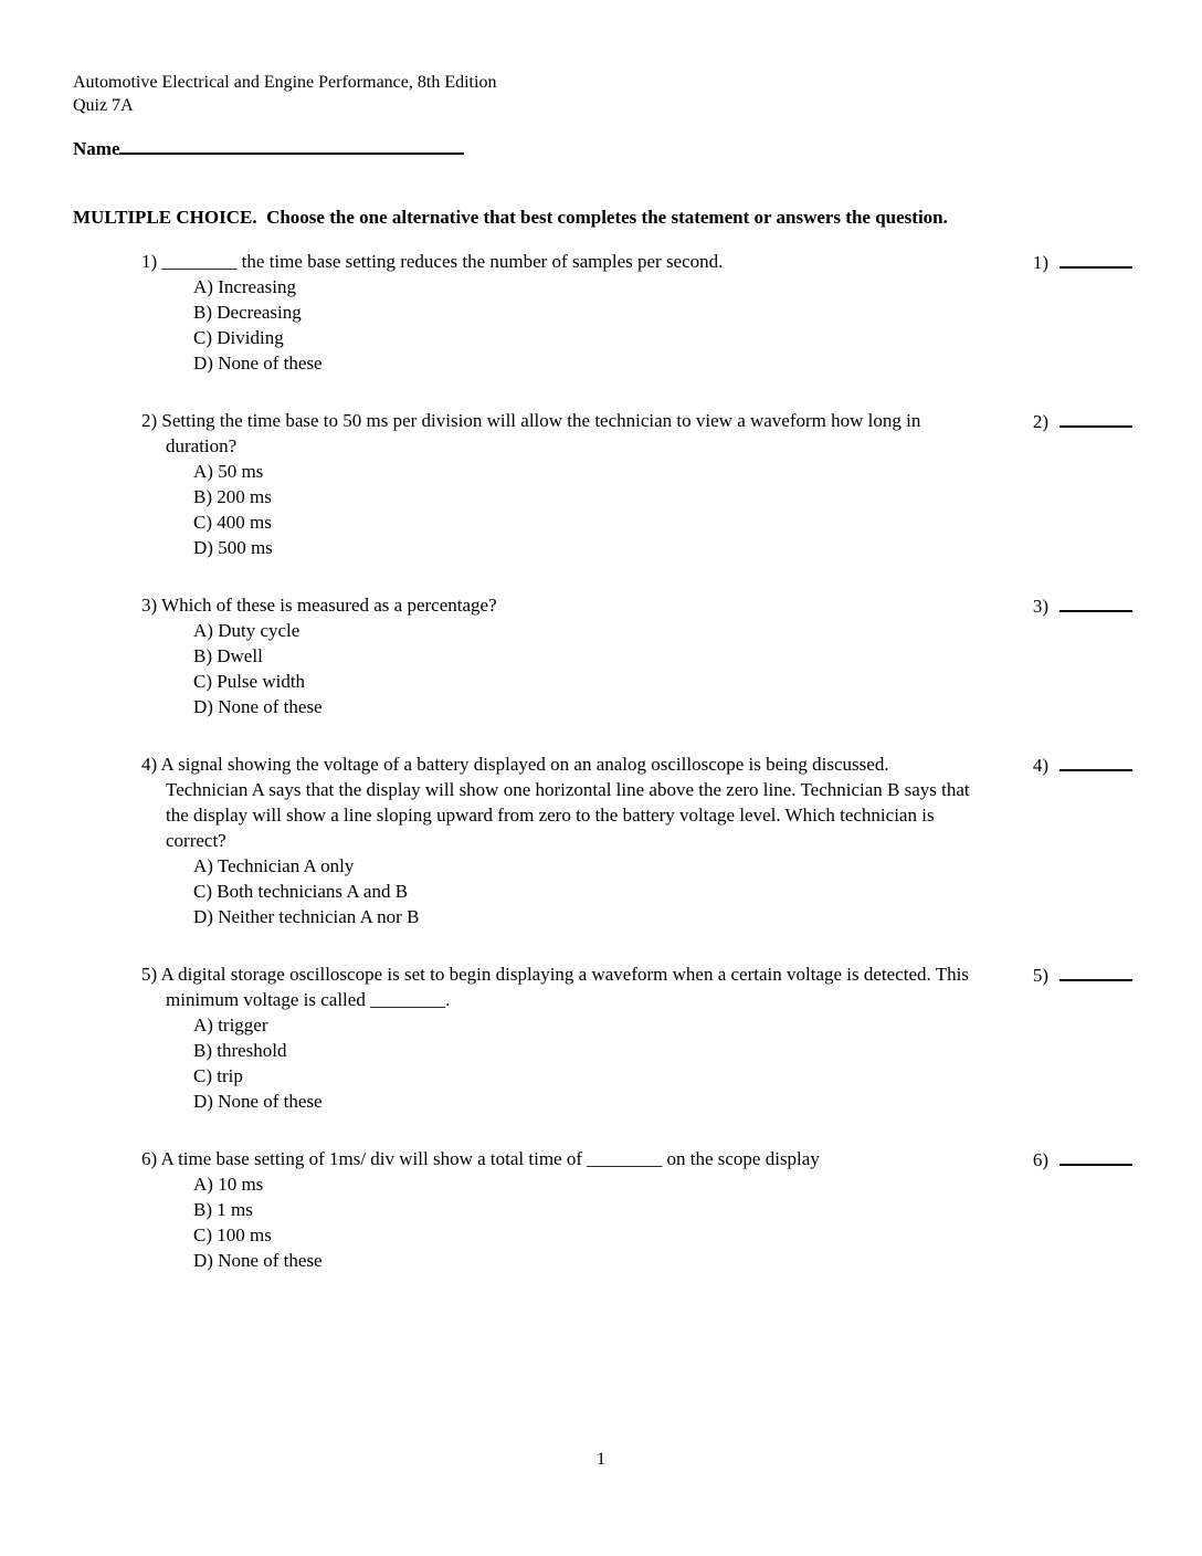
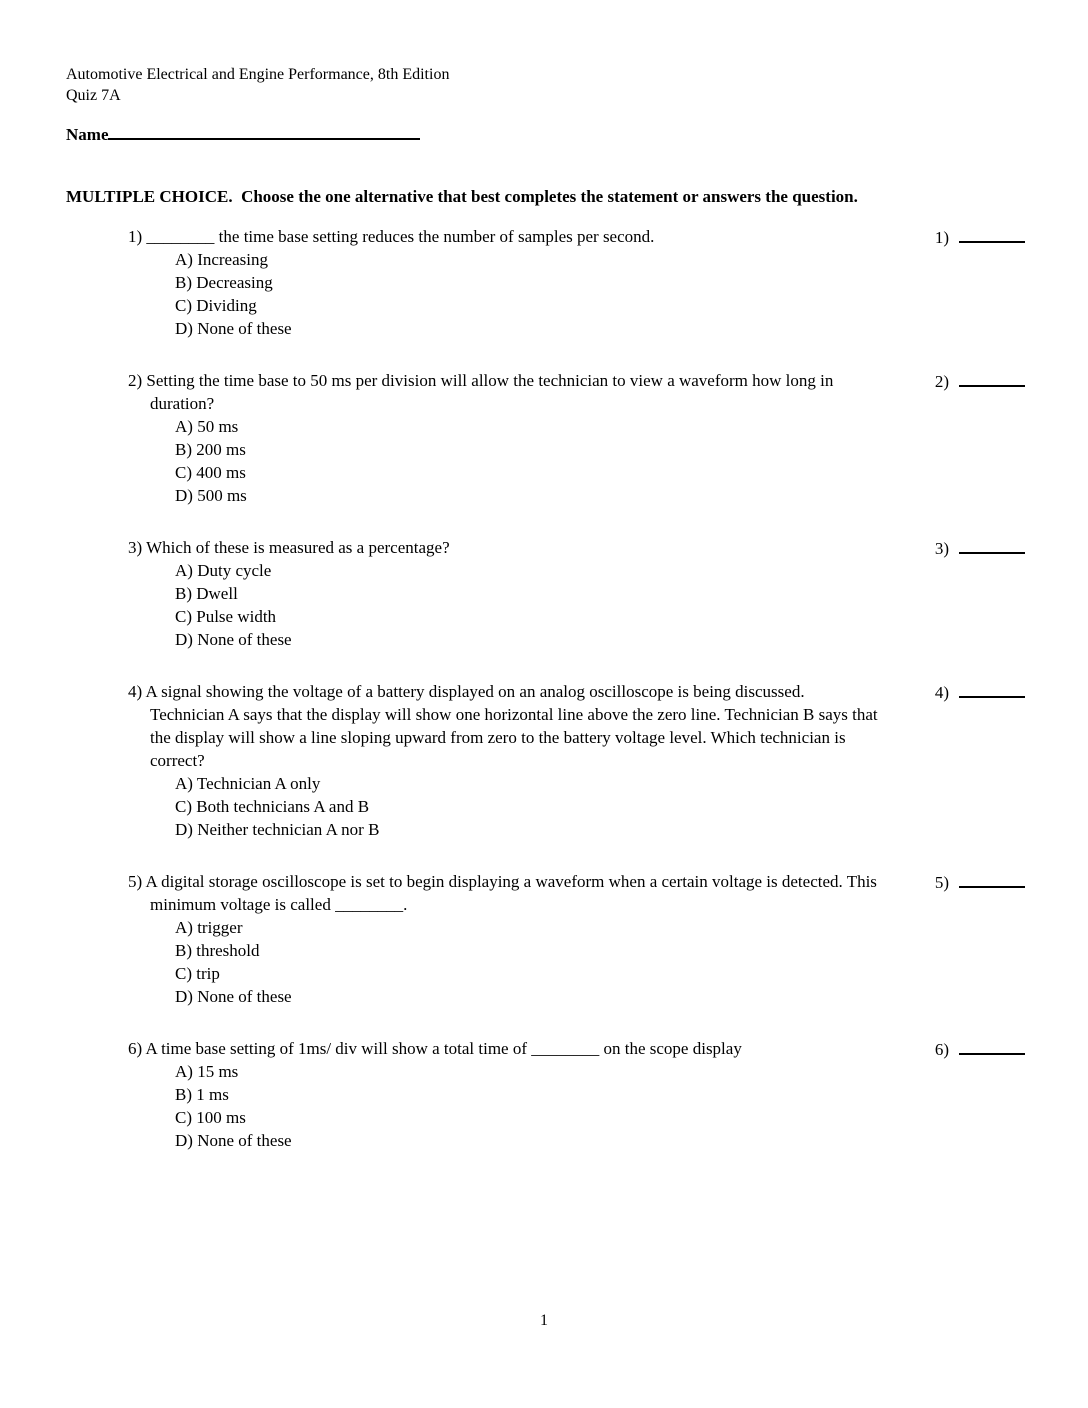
  Automotive Electrical and Engine Performance, 8th Edition
  Quiz 7A
  Name
  MULTIPLE CHOICE. Choose the one alternative that best completes the statement or answers the question.
  1) ________ the time base setting reduces the number of samples per second.
  A) Increasing
  B) Decreasing
  C) Dividing
  D) None of these
  1)
  2) Setting the time base to 50 ms per division will allow the technician to view a waveform how long in duration?
  A) 50 ms
  B) 200 ms
  C) 400 ms
  D) 500 ms
  2)
  3) Which of these is measured as a percentage?
  A) Duty cycle
  B) Dwell
  C) Pulse width
  D) None of these
  3)
  4) A signal showing the voltage of a battery displayed on an analog oscilloscope is being discussed. Technician A says that the display will show one horizontal line above the zero line. Technician B says that the display will show a line sloping upward from zero to the battery voltage level. Which technician is correct?
  A) Technician A only
  C) Both technicians A and B
  D) Neither technician A nor B
  4)
  5) A digital storage oscilloscope is set to begin displaying a waveform when a certain voltage is detected. This minimum voltage is called ________.
  A) trigger
  B) threshold
  C) trip
  D) None of these
  5)
  6) A time base setting of 1ms/ div will show a total time of ________ on the scope display
- A) 10 ms
+ A) 15 ms
  B) 1 ms
  C) 100 ms
  D) None of these
  6)
  1
